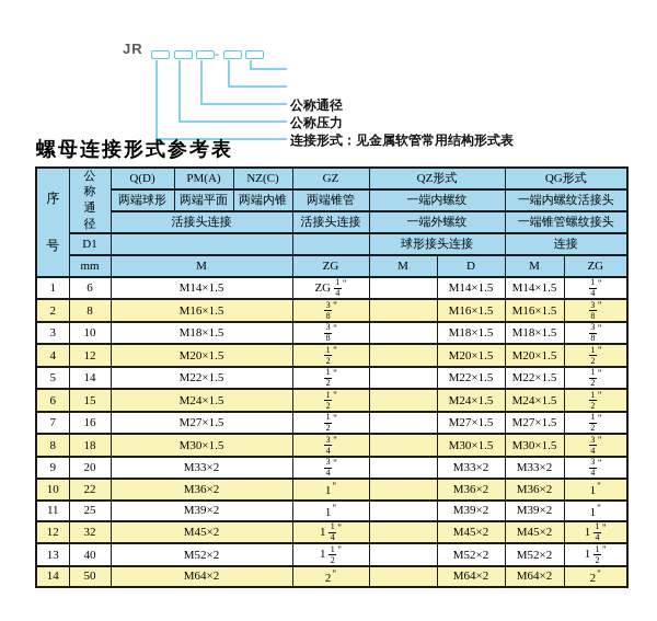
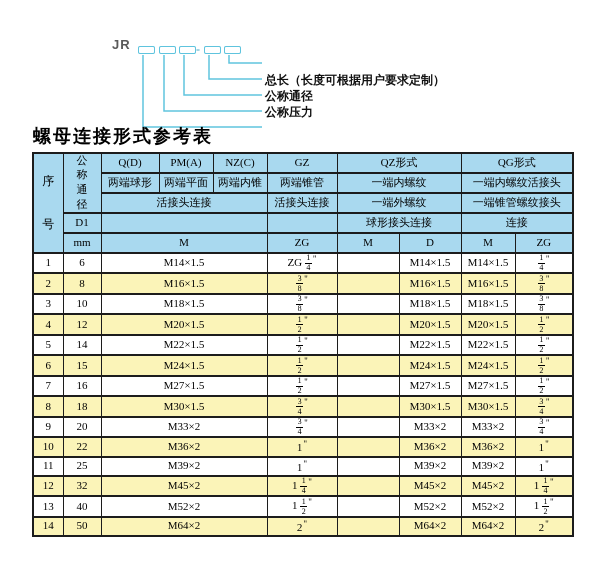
  JR
  -
+ 总长（长度可根据用户要求定制）
  公称通径
  公称压力
- 连接形式：见金属软管常用结构形式表
  螺母连接形式参考表
  序号	公称通径	Q(D)	PM(A)	NZ(C)	GZ	QZ形式	QG形式
  两端球形	两端平面	两端内锥	两端锥管	一端内螺纹	一端内螺纹活接头
  活接头连接	活接头连接	一端外螺纹	一端锥管螺纹接头
  D1			球形接头连接	连接
  mm	M	ZG	M	D	M	ZG
  1	6	M14×1.5	ZG 14"		M14×1.5	M14×1.5	14"
  2	8	M16×1.5	38"		M16×1.5	M16×1.5	38"
  3	10	M18×1.5	38"		M18×1.5	M18×1.5	38"
  4	12	M20×1.5	12"		M20×1.5	M20×1.5	12"
  5	14	M22×1.5	12"		M22×1.5	M22×1.5	12"
  6	15	M24×1.5	12"		M24×1.5	M24×1.5	12"
  7	16	M27×1.5	12"		M27×1.5	M27×1.5	12"
  8	18	M30×1.5	34"		M30×1.5	M30×1.5	34"
  9	20	M33×2	34"		M33×2	M33×2	34"
  10	22	M36×2	1"		M36×2	M36×2	1"
  11	25	M39×2	1"		M39×2	M39×2	1"
  12	32	M45×2	1 14"		M45×2	M45×2	1 14"
  13	40	M52×2	1 12"		M52×2	M52×2	1 12"
  14	50	M64×2	2"		M64×2	M64×2	2"
